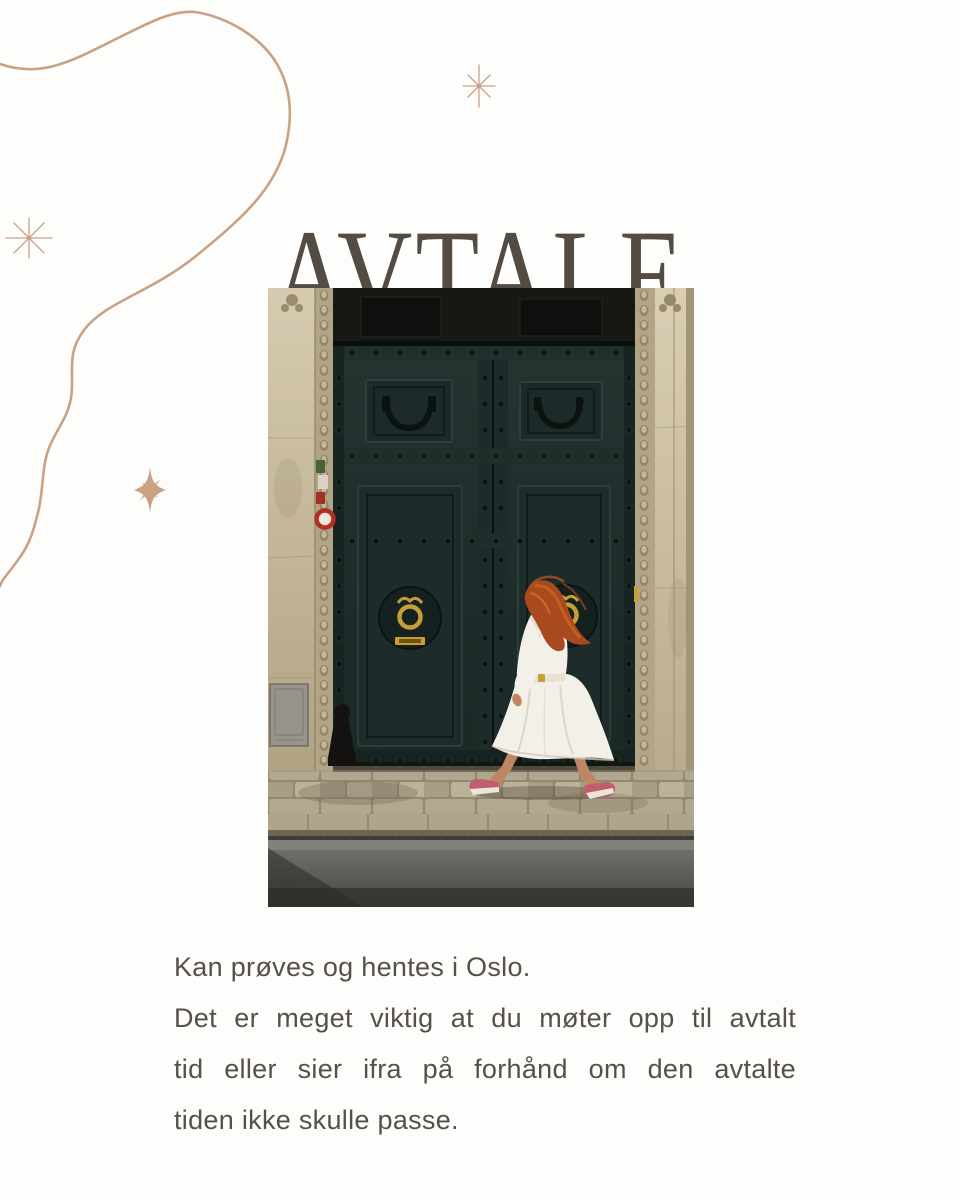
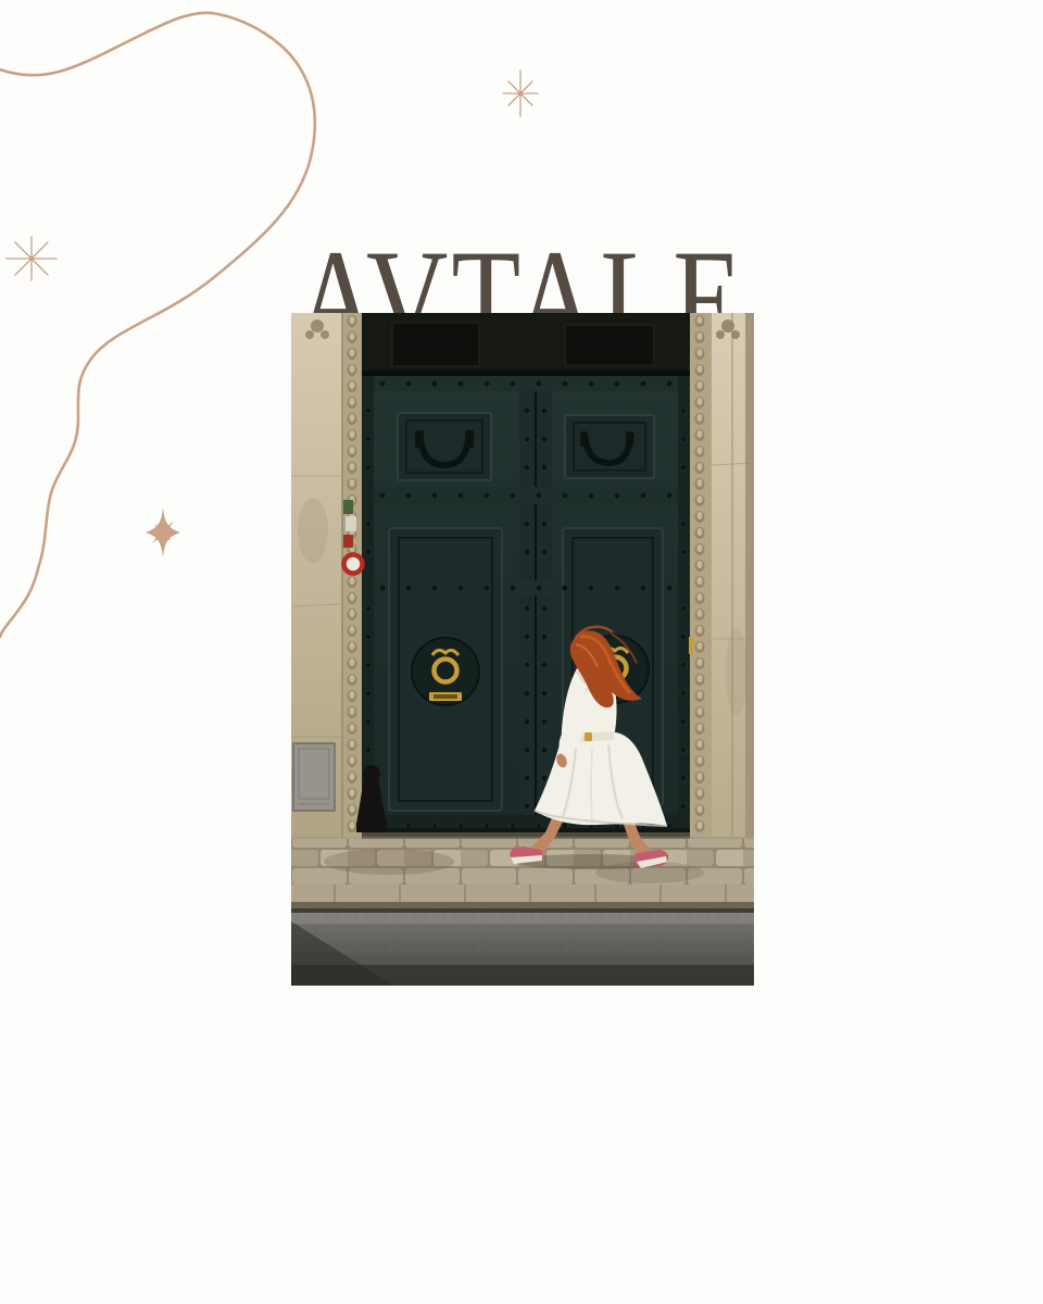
  AVTALE
- Kan prøves og hentes i Oslo.
- Det er meget viktig at du møter opp til avtalt
- tid eller sier ifra på forhånd om den avtalte
- tiden ikke skulle passe.
